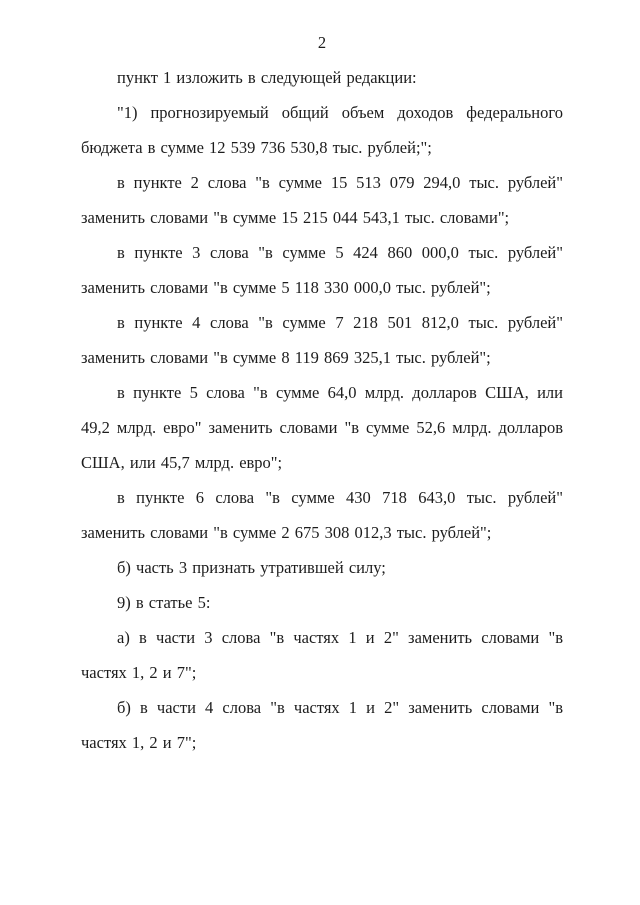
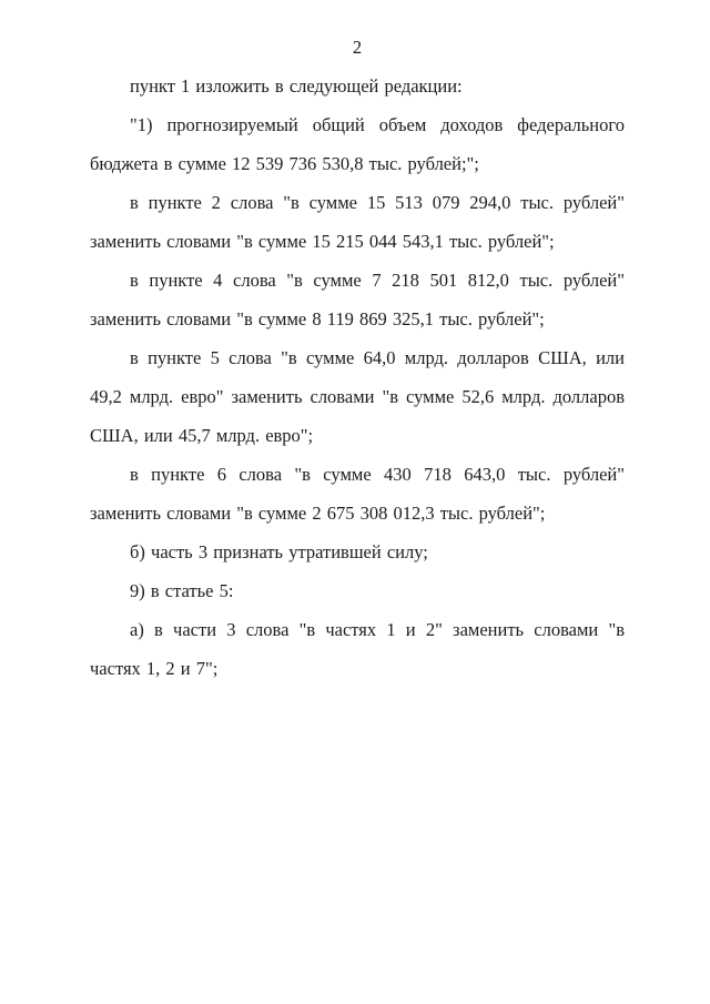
  2
  пункт 1 изложить в следующей редакции:
  "1) прогнозируемый общий объем доходов федерального бюджета в сумме 12 539 736 530,8 тыс. рублей;";
- в пункте 2 слова "в сумме 15 513 079 294,0 тыс. рублей" заменить словами "в сумме 15 215 044 543,1 тыс. словами";
+ в пункте 2 слова "в сумме 15 513 079 294,0 тыс. рублей" заменить словами "в сумме 15 215 044 543,1 тыс. рублей";
- в пункте 3 слова "в сумме 5 424 860 000,0 тыс. рублей" заменить словами "в сумме 5 118 330 000,0 тыс. рублей";
  в пункте 4 слова "в сумме 7 218 501 812,0 тыс. рублей" заменить словами "в сумме 8 119 869 325,1 тыс. рублей";
  в пункте 5 слова "в сумме 64,0 млрд. долларов США, или 49,2 млрд. евро" заменить словами "в сумме 52,6 млрд. долларов США, или 45,7 млрд. евро";
  в пункте 6 слова "в сумме 430 718 643,0 тыс. рублей" заменить словами "в сумме 2 675 308 012,3 тыс. рублей";
  б) часть 3 признать утратившей силу;
  9) в статье 5:
  а) в части 3 слова "в частях 1 и 2" заменить словами "в частях 1, 2 и 7";
- б) в части 4 слова "в частях 1 и 2" заменить словами "в частях 1, 2 и 7";
